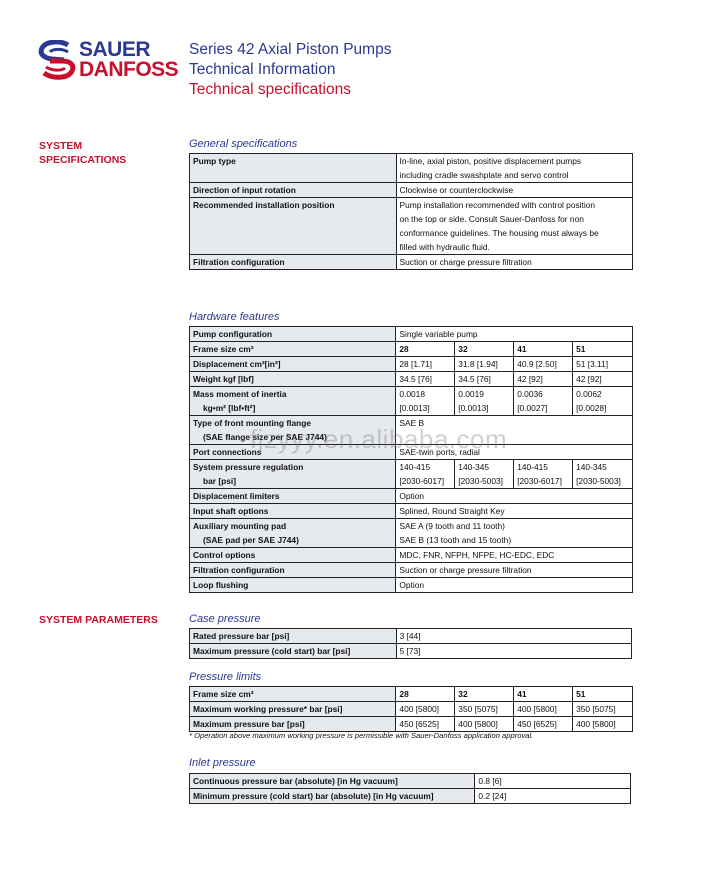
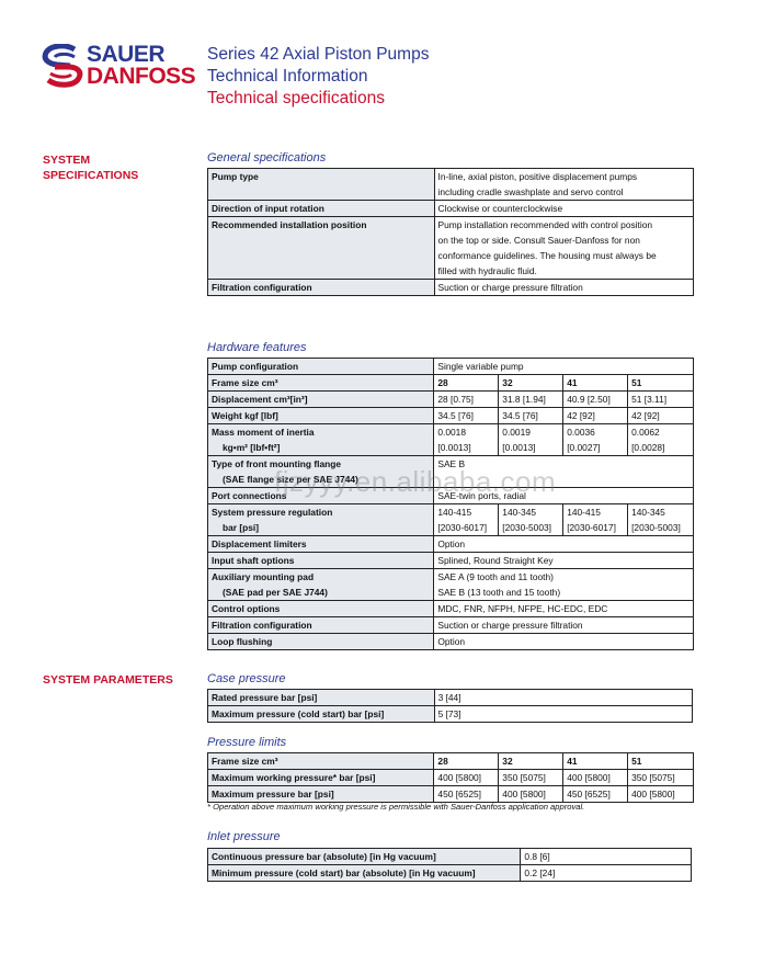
  SAUER
  DANFOSS
  Series 42 Axial Piston Pumps
  Technical Information
  Technical specifications
  SYSTEM
  SPECIFICATIONS
  SYSTEM PARAMETERS
  General specifications
  Pump type	In-line, axial piston, positive displacement pumpsincluding cradle swashplate and servo control
  Direction of input rotation	Clockwise or counterclockwise
  Recommended installation position	Pump installation recommended with control positionon the top or side. Consult Sauer-Danfoss for nonconformance guidelines. The housing must always befilled with hydraulic fluid.
  Filtration configuration	Suction or charge pressure filtration
  Hardware features
  Pump configuration	Single variable pump
  Frame size cm³	28	32	41	51
- Displacement cm³[in³]	28 [1.71]	31.8 [1.94]	40.9 [2.50]	51 [3.11]
+ Displacement cm³[in³]	28 [0.75]	31.8 [1.94]	40.9 [2.50]	51 [3.11]
  Weight kgf [lbf]	34.5 [76]	34.5 [76]	42 [92]	42 [92]
  Mass moment of inertia kg•m² [lbf•ft²]	0.0018[0.0013]	0.0019[0.0013]	0.0036[0.0027]	0.0062[0.0028]
  Type of front mounting flange (SAE flange size per SAE J744)	SAE B
  Port connections	SAE-twin ports, radial
  System pressure regulation bar [psi]	140-415[2030-6017]	140-345[2030-5003]	140-415[2030-6017]	140-345[2030-5003]
  Displacement limiters	Option
  Input shaft options	Splined, Round Straight Key
  Auxiliary mounting pad (SAE pad per SAE J744)	SAE A (9 tooth and 11 tooth) SAE B (13 tooth and 15 tooth)
  Control options	MDC, FNR, NFPH, NFPE, HC-EDC, EDC
  Filtration configuration	Suction or charge pressure filtration
  Loop flushing	Option
  Case pressure
  Rated pressure bar [psi]	3 [44]
  Maximum pressure (cold start) bar [psi]	5 [73]
  Pressure limits
  Frame size cm³	28	32	41	51
  Maximum working pressure* bar [psi]	400 [5800]	350 [5075]	400 [5800]	350 [5075]
  Maximum pressure bar [psi]	450 [6525]	400 [5800]	450 [6525]	400 [5800]
  * Operation above maximum working pressure is permissible with Sauer-Danfoss application approval.
  Inlet pressure
  Continuous pressure bar (absolute) [in Hg vacuum]	0.8 [6]
  Minimum pressure (cold start) bar (absolute) [in Hg vacuum]	0.2 [24]
  fjzyyy.en.alibaba.com
